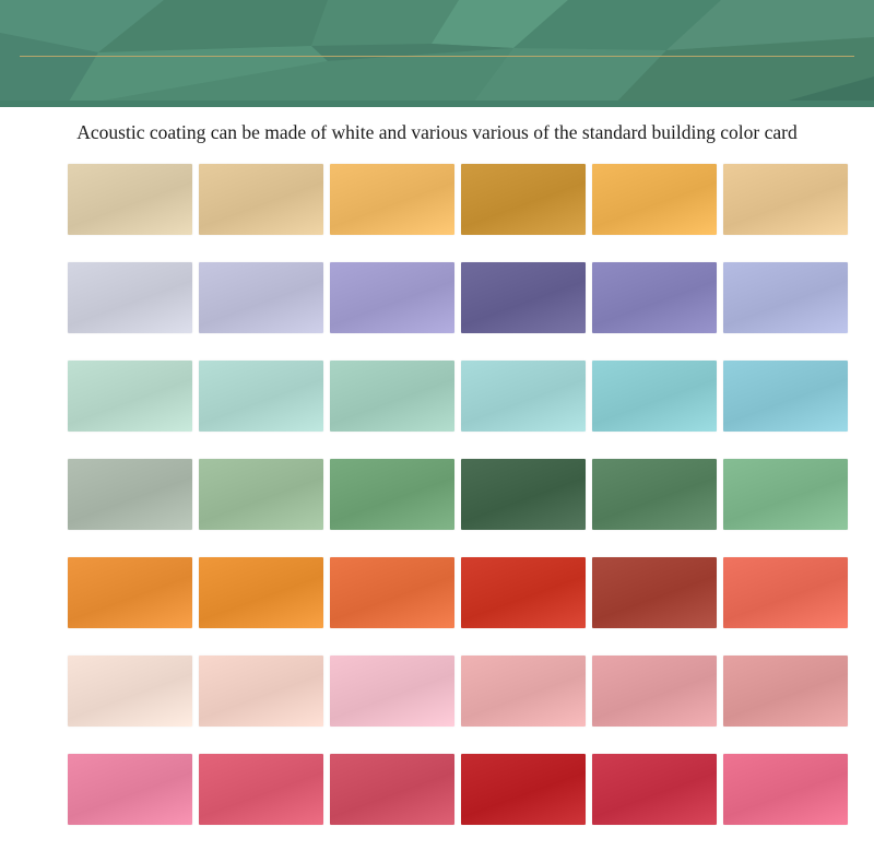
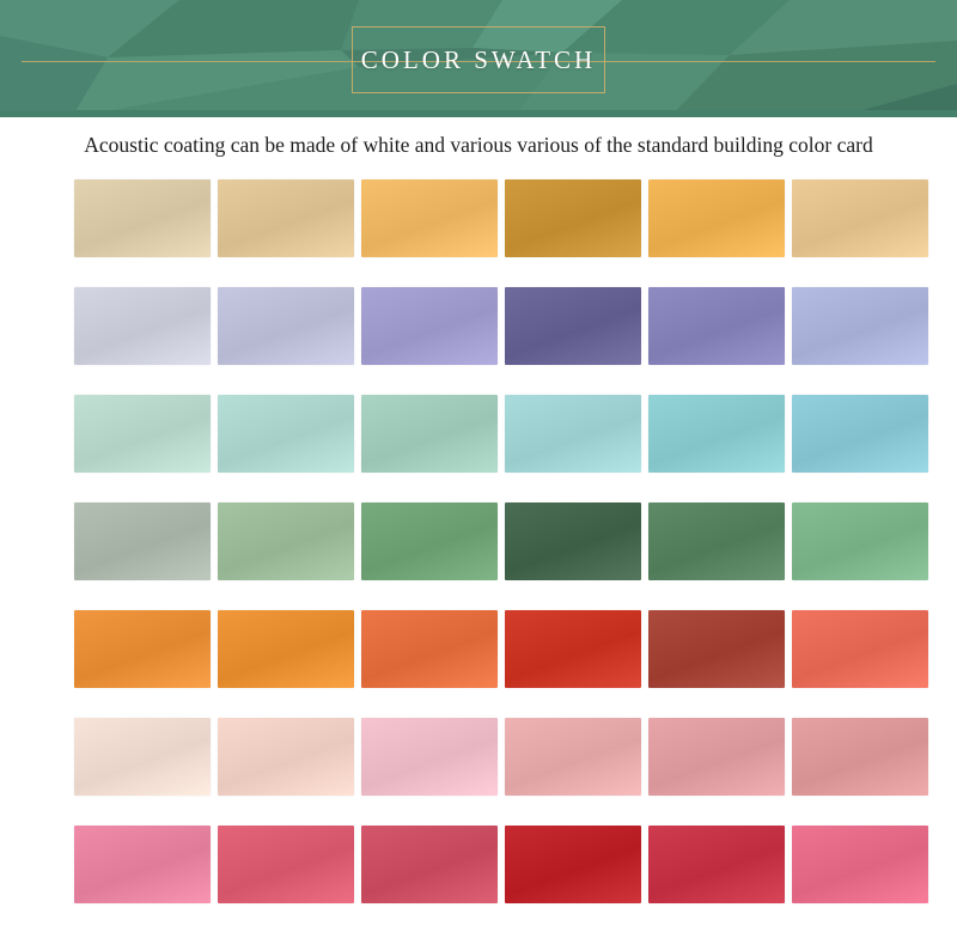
+ COLOR SWATCH
  Acoustic coating can be made of white and various various of the standard building color card
